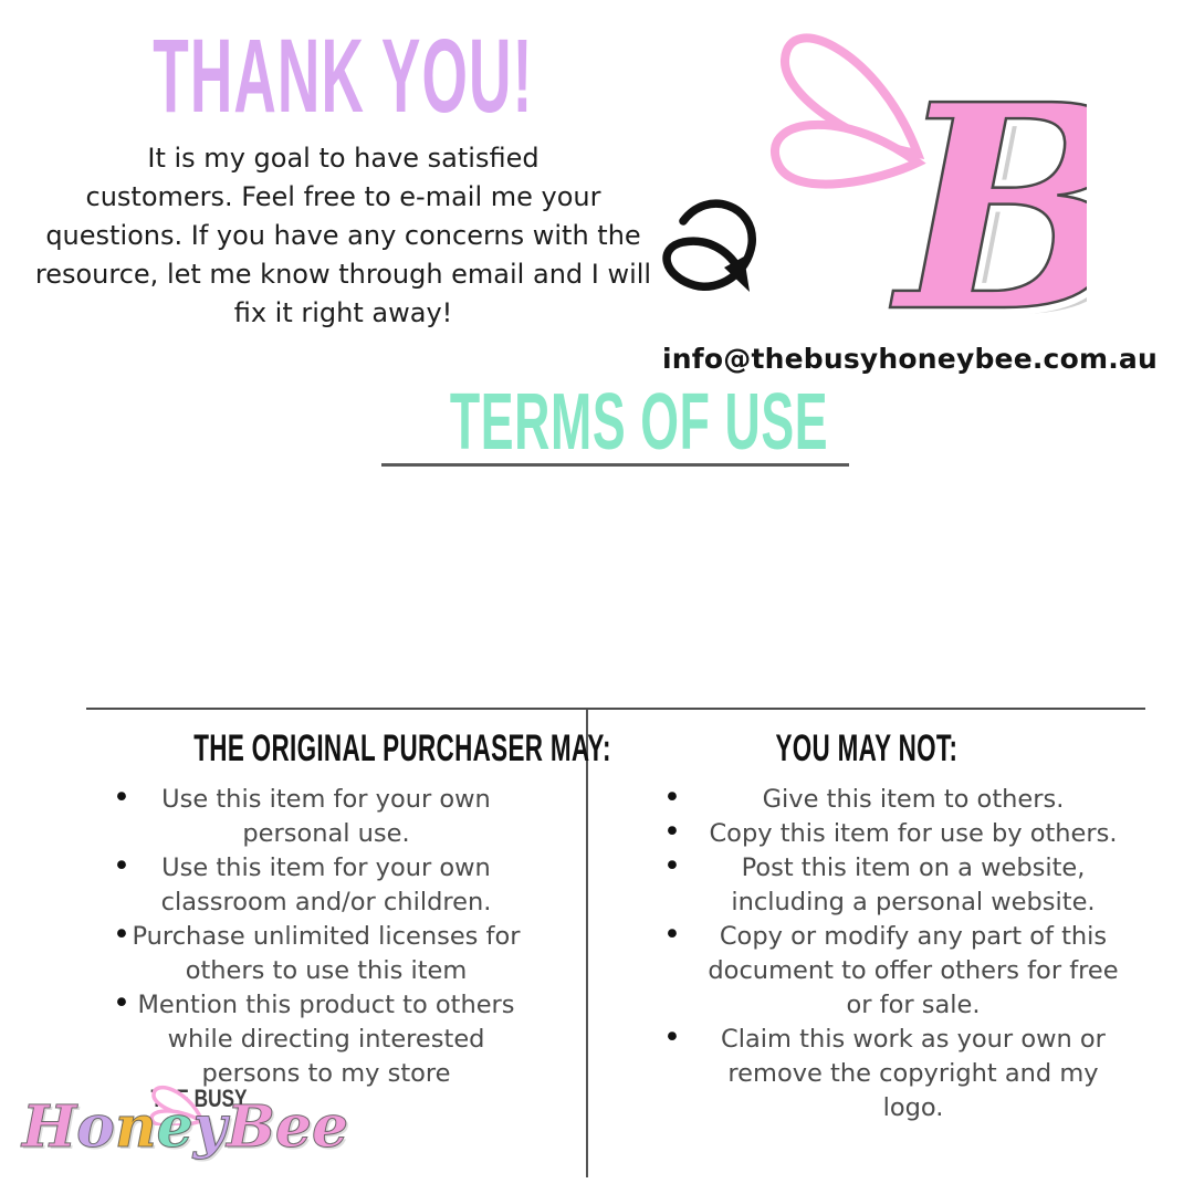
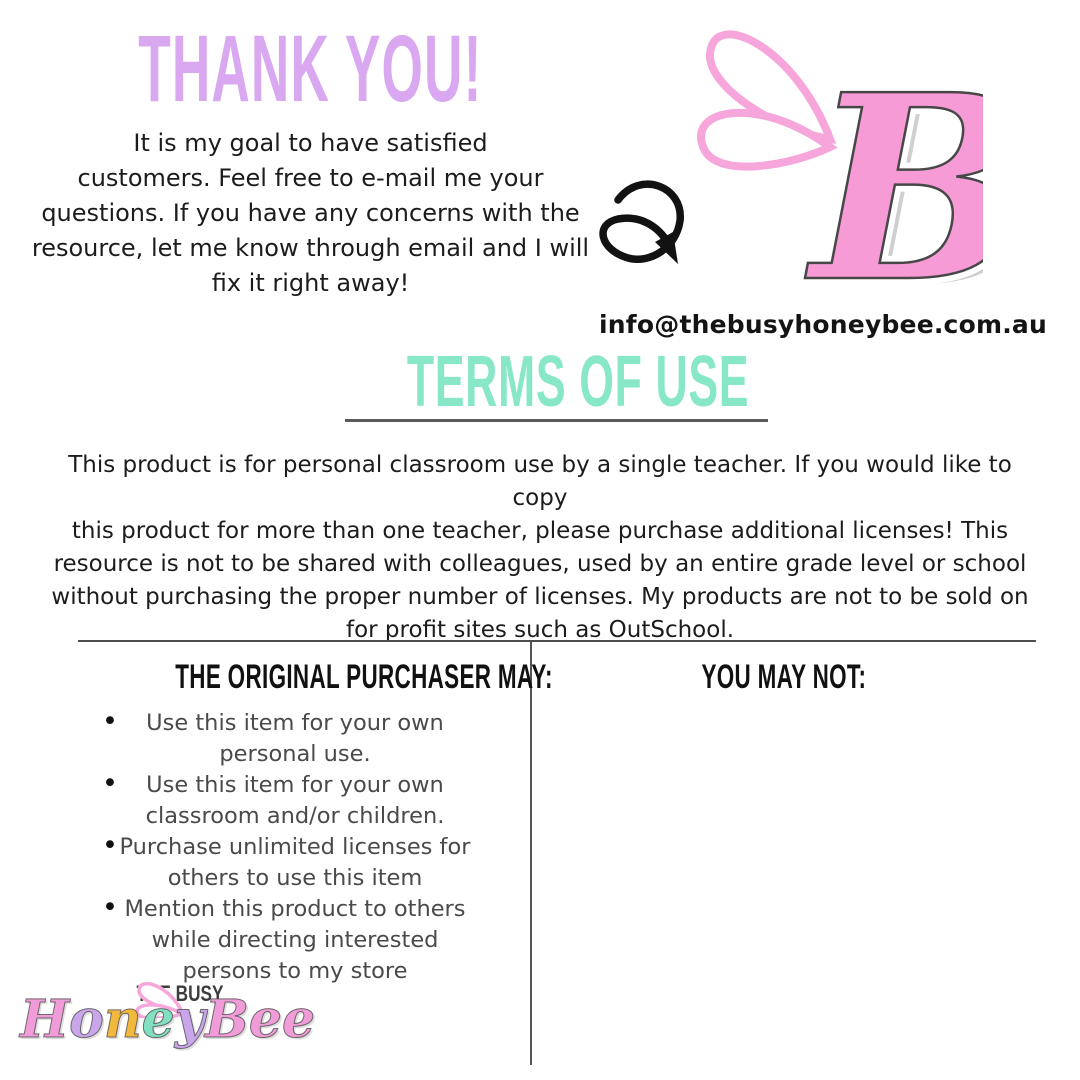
  THANK YOU!
  It is my goal to have satisfied
  customers. Feel free to e-mail me your
  questions. If you have any concerns with the
  resource, let me know through email and I will
  fix it right away!
  B
  info@thebusyhoneybee.com.au
  TERMS OF USE
+ This product is for personal classroom use by a single teacher. If you would like to copy
+ this product for more than one teacher, please purchase additional licenses! This
+ resource is not to be shared with colleagues, used by an entire grade level or school
+ without purchasing the proper number of licenses. My products are not to be sold on
+ for profit sites such as OutSchool.
  THE ORIGINAL PURCHASER MAY:
  Use this item for your own
  personal use.
  Use this item for your own
  classroom and/or children.
  Purchase unlimited licenses for
  others to use this item
  Mention this product to others
  while directing interested
  persons to my store
  YOU MAY NOT:
- Give this item to others.
- Copy this item for use by others.
- Post this item on a website,
- including a personal website.
- Copy or modify any part of this
- document to offer others for free
- or for sale.
- Claim this work as your own or
- remove the copyright and my
- logo.
  HoneyBee
